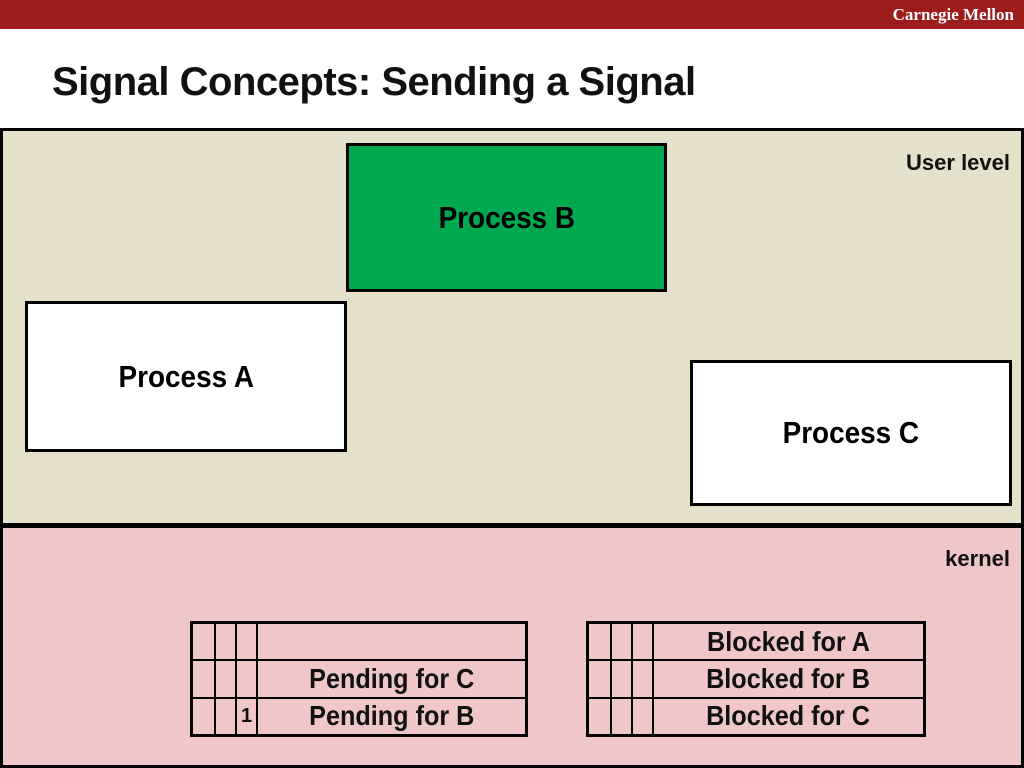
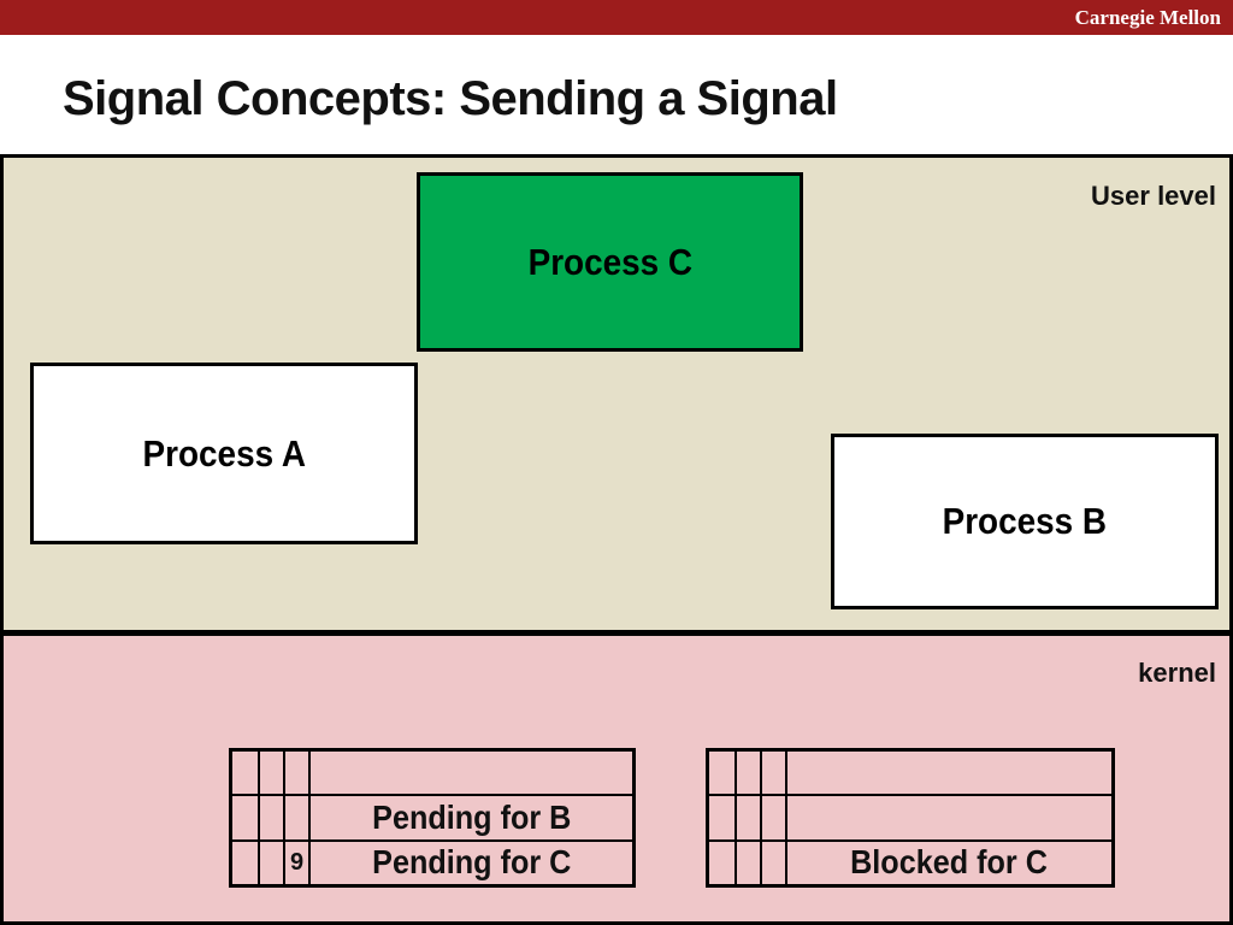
  Carnegie Mellon
  Signal Concepts: Sending a Signal
  User level
  kernel
- Process B
+ Process C
  Process A
- Process C
+ Process B
- Pending for C
+ Pending for B
- 1
+ 9
- Pending for B
+ Pending for C
- Blocked for A
- Blocked for B
  Blocked for C
